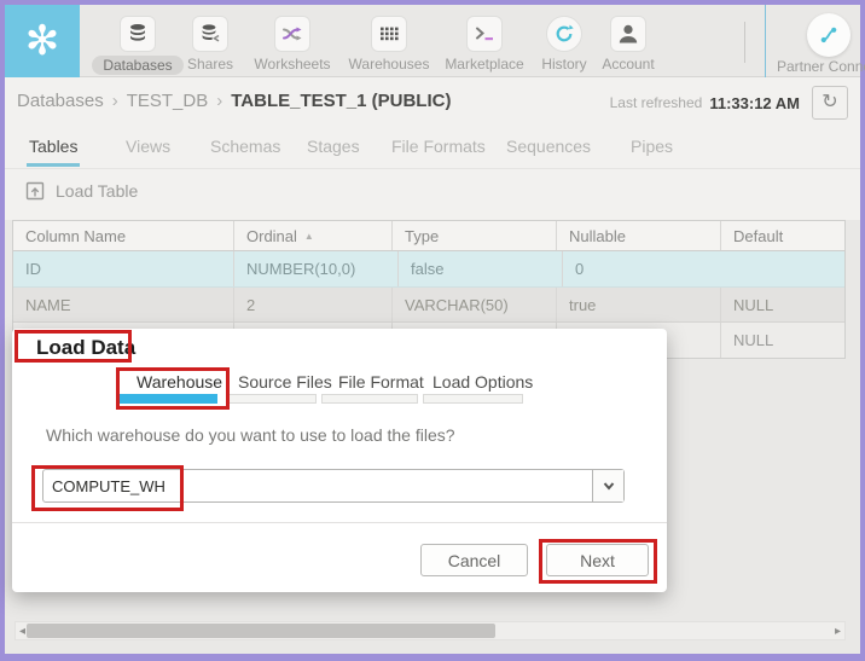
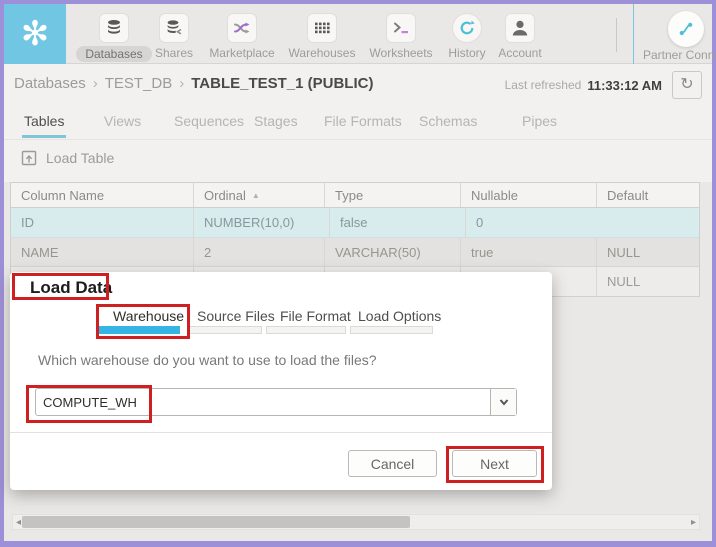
  ✻
  Databases
  Shares
- Worksheets
+ Marketplace
  Warehouses
- Marketplace
+ Worksheets
  History
  Account
  Partner Conn
  Databases › TEST_DB › TABLE_TEST_1 (PUBLIC)
  Last refreshed
  11:33:12 AM
  ↻
  Tables
  Views
- Schemas
+ Sequences
  Stages
  File Formats
- Sequences
+ Schemas
  Pipes
  Load Table
  Column Name
  Ordinal
  ▲
  Type
  Nullable
  Default
  ID
  NUMBER(10,0)
  false
  0
  NAME
  2
  VARCHAR(50)
  true
  NULL
  NULL
  ◂
  ▸
  Load Data
  Warehouse
  Source Files
  File Format
  Load Options
  Which warehouse do you want to use to load the files?
  COMPUTE_WH
  Cancel
  Next
